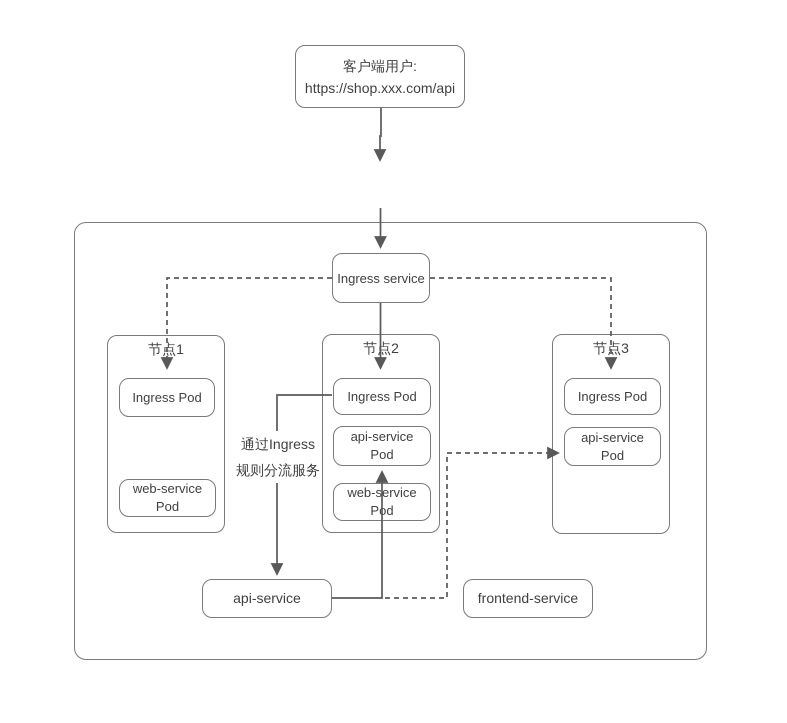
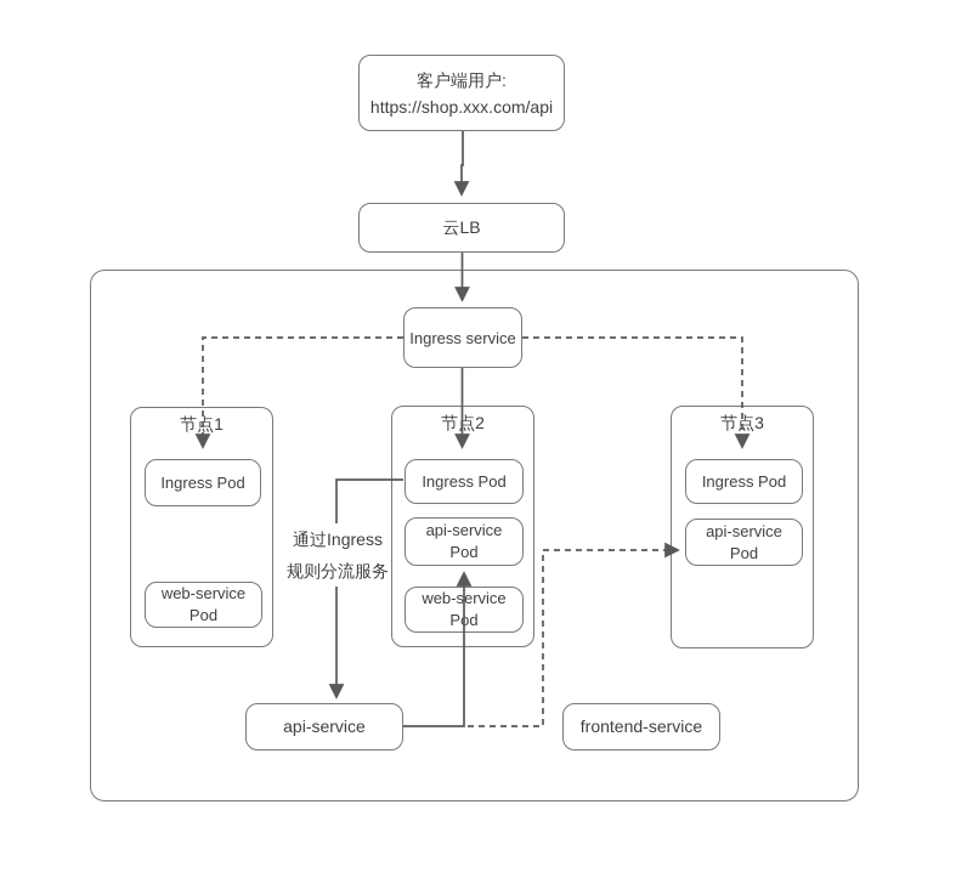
  客户端用户:
  https://shop.xxx.com/api
+ 云LB
  Ingress service
  节点1
  Ingress Pod
  web-service
  Pod
  节点2
  Ingress Pod
  api-service
  Pod
  web-service
  节点3
  Ingress Pod
  api-service
  Pod
  api-service
  frontend-service
  通过Ingress
  规则分流服务
